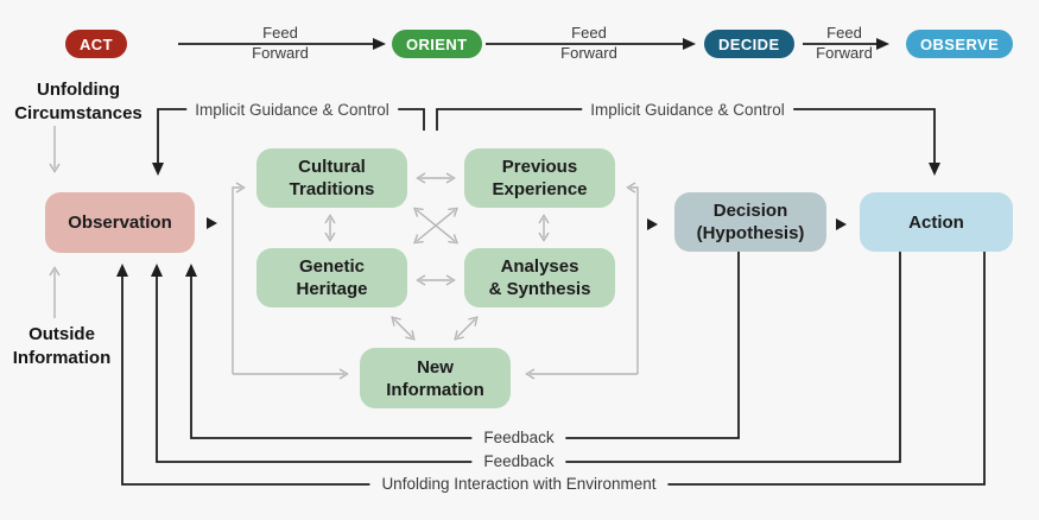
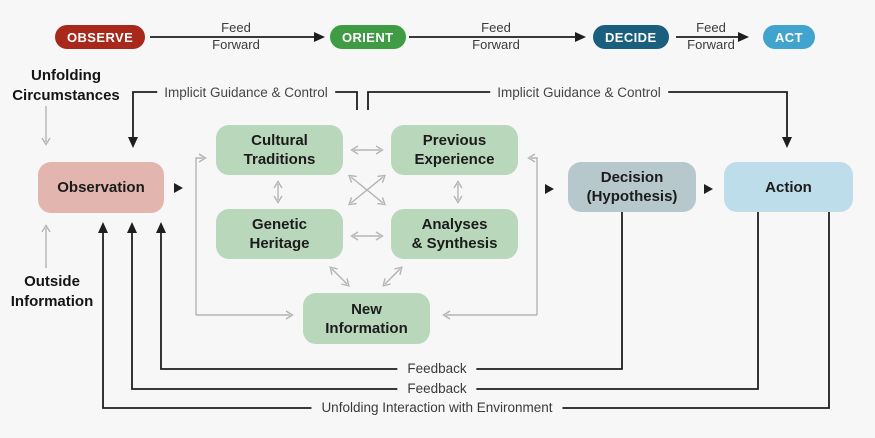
- ACT
+ OBSERVE
  ORIENT
  DECIDE
- OBSERVE
+ ACT
  Feed
  Forward
  Feed
  Forward
  Feed
  Forward
  Unfolding
  Circumstances
  Outside
  Information
  Implicit Guidance & Control
  Implicit Guidance & Control
  Observation
  Cultural
  Traditions
  Previous
  Experience
  Genetic
  Heritage
  Analyses
  & Synthesis
  New
  Information
  Decision
  (Hypothesis)
  Action
  Feedback
  Feedback
  Unfolding Interaction with Environment
